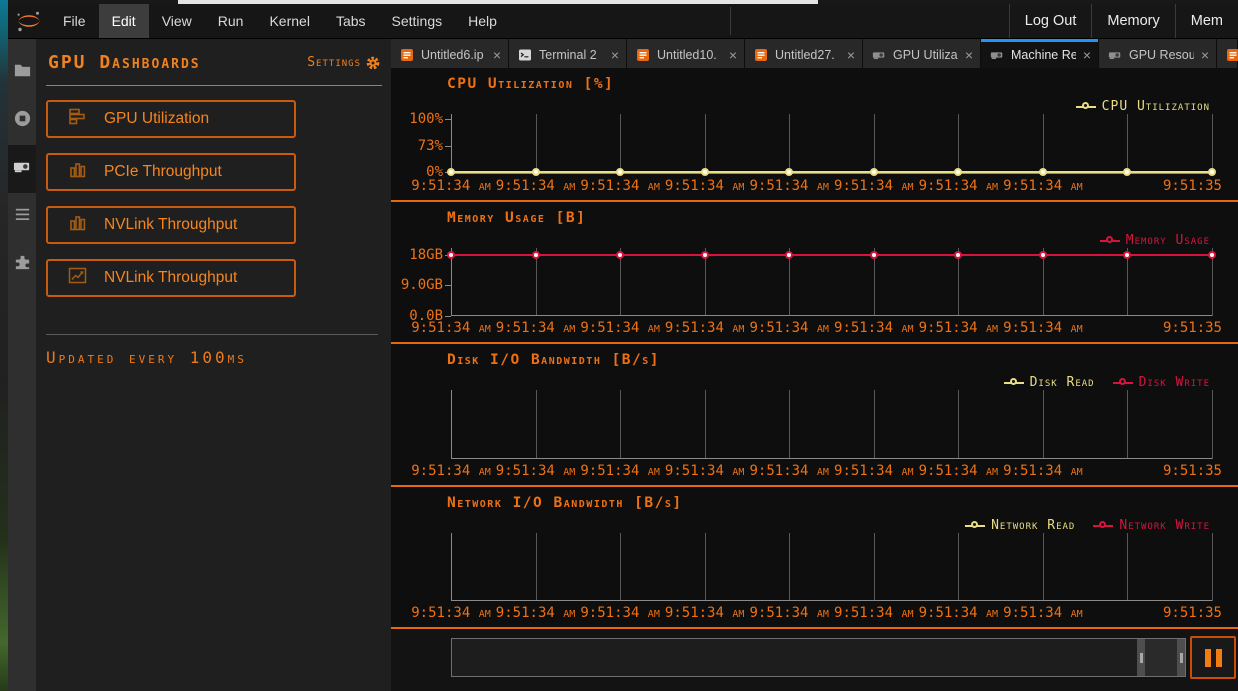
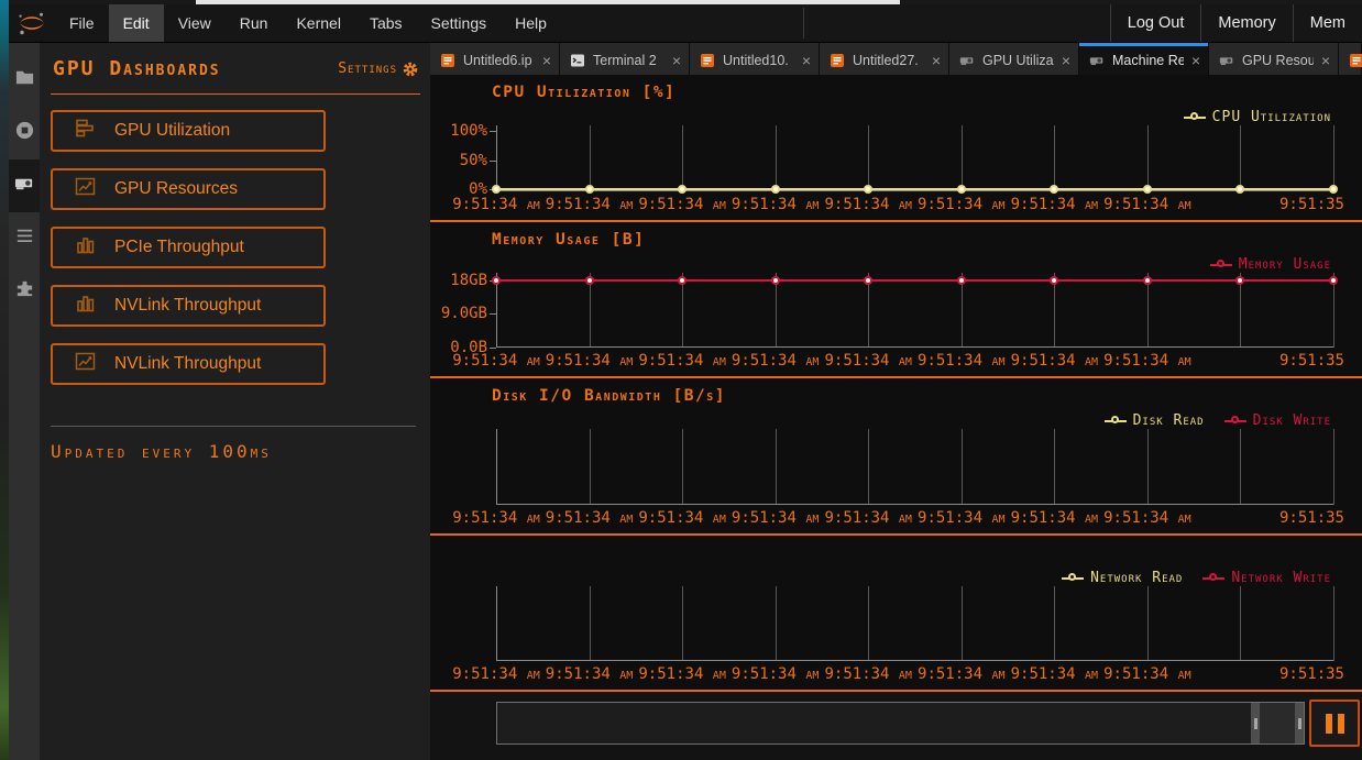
  File
  Edit
  View
  Run
  Kernel
  Tabs
  Settings
  Help
  Log Out
  Memory
  Mem
  GPU Dashboards
  Settings
  GPU Utilization
+ GPU Resources
  PCIe Throughput
  NVLink Throughput
  NVLink Throughput
  Updated every 100ms
  Untitled6.ip
  ×
  Terminal 2
  ×
  Untitled10.
  ×
  Untitled27.
  ×
  GPU Utiliza
  ×
  Machine Re
  ×
  GPU Resou
  ×
  CPU Utilization [%]
  CPU Utilization
  100%
- 73%
+ 50%
  0%
  9:51:34 am
  9:51:34 am
  9:51:34 am
  9:51:34 am
  9:51:34 am
  9:51:34 am
  9:51:34 am
  9:51:34 am
  9:51:35
  Memory Usage [B]
  Memory Usage
  18GB
  9.0GB
  0.0B
  9:51:34 am
  9:51:34 am
  9:51:34 am
  9:51:34 am
  9:51:34 am
  9:51:34 am
  9:51:34 am
  9:51:34 am
  9:51:35
  Disk I/O Bandwidth [B/s]
  Disk Read
  Disk Write
  9:51:34 am
  9:51:34 am
  9:51:34 am
  9:51:34 am
  9:51:34 am
  9:51:34 am
  9:51:34 am
  9:51:34 am
  9:51:35
- Network I/O Bandwidth [B/s]
  Network Read
  Network Write
  9:51:34 am
  9:51:34 am
  9:51:34 am
  9:51:34 am
  9:51:34 am
  9:51:34 am
  9:51:34 am
  9:51:34 am
  9:51:35
